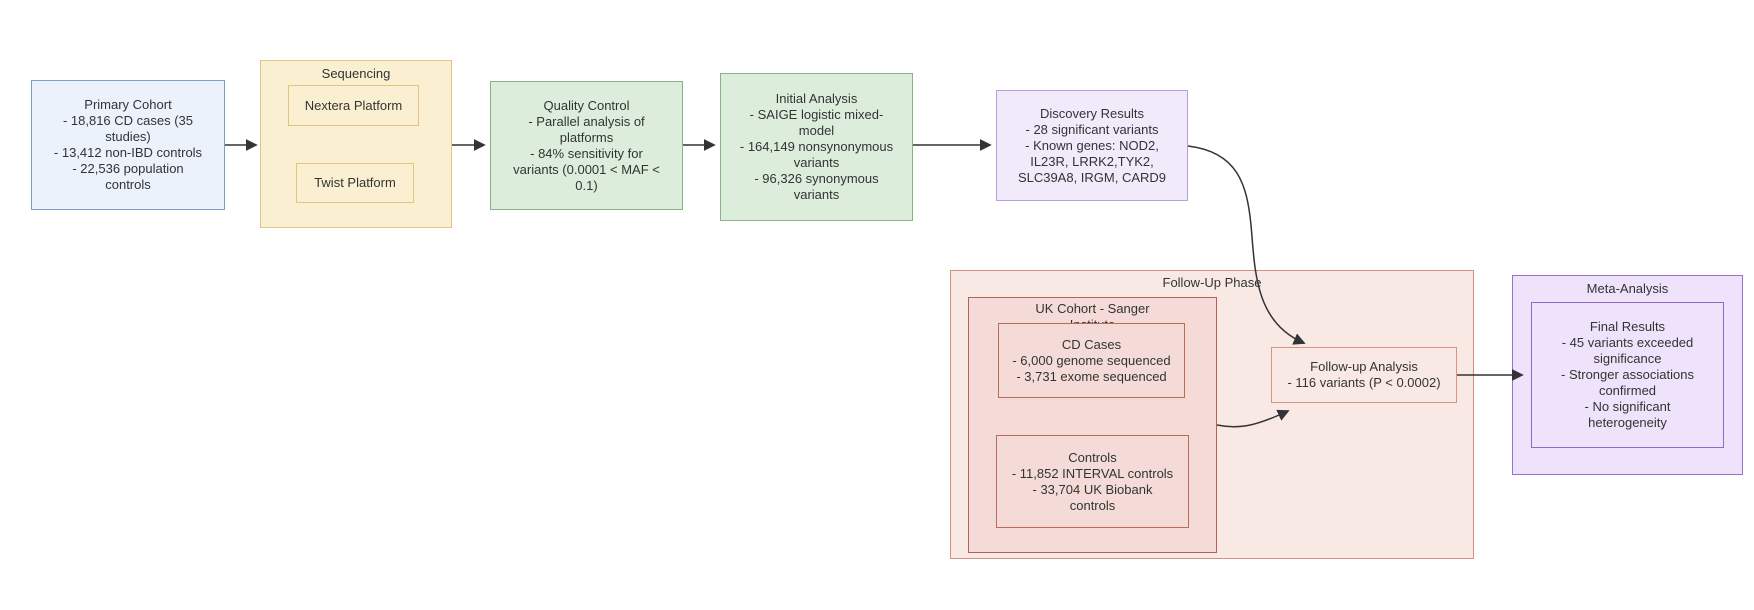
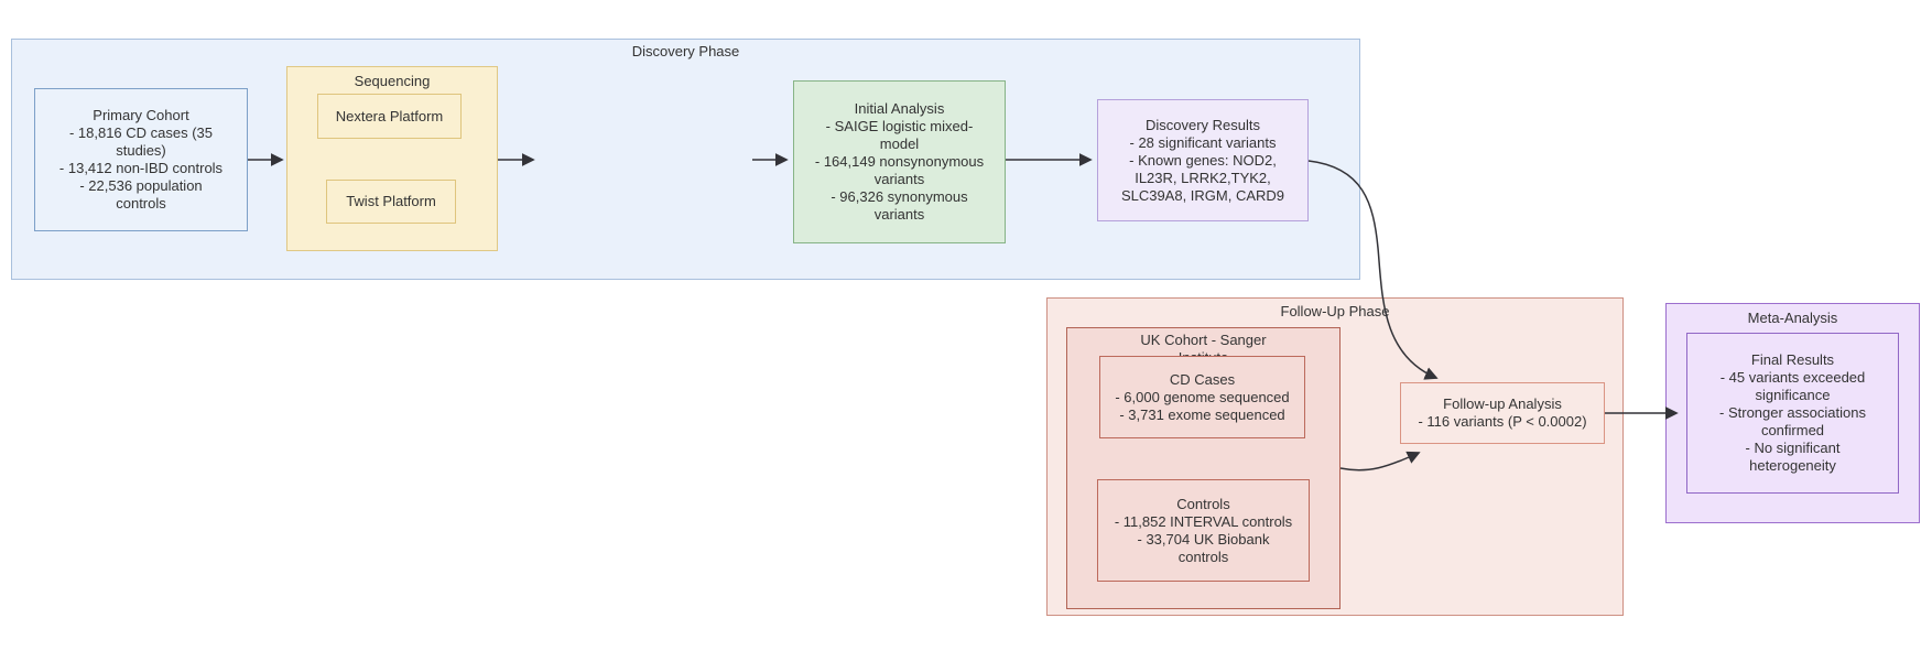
+ Discovery Phase
  Sequencing
  Follow-Up Phas
  UK Cohort - Sanger
  Meta-Analysis
  Primary Cohort
  - 18,816 CD cases (35
  studies)
  - 13,412 non-IBD controls
  - 22,536 population
  controls
  Nextera Platform
  Twist Platform
- Quality Control
- - Parallel analysis of
- platforms
- - 84% sensitivity for
- variants (0.0001 < MAF <
- 0.1)
  Initial Analysis
  - SAIGE logistic mixed-
  model
  - 164,149 nonsynonymous
  variants
  - 96,326 synonymous
  variants
  Discovery Results
  - 28 significant variants
  - Known genes: NOD2,
  IL23R, LRRK2,TYK2,
  SLC39A8, IRGM, CARD9
  CD Cases
  - 6,000 genome sequenced
  - 3,731 exome sequenced
  Controls
  - 11,852 INTERVAL controls
  - 33,704 UK Biobank
  controls
  Follow-up Analysis
  - 116 variants (P < 0.0002)
  Final Results
  - 45 variants exceeded
  significance
  - Stronger associations
  confirmed
  - No significant
  heterogeneity
